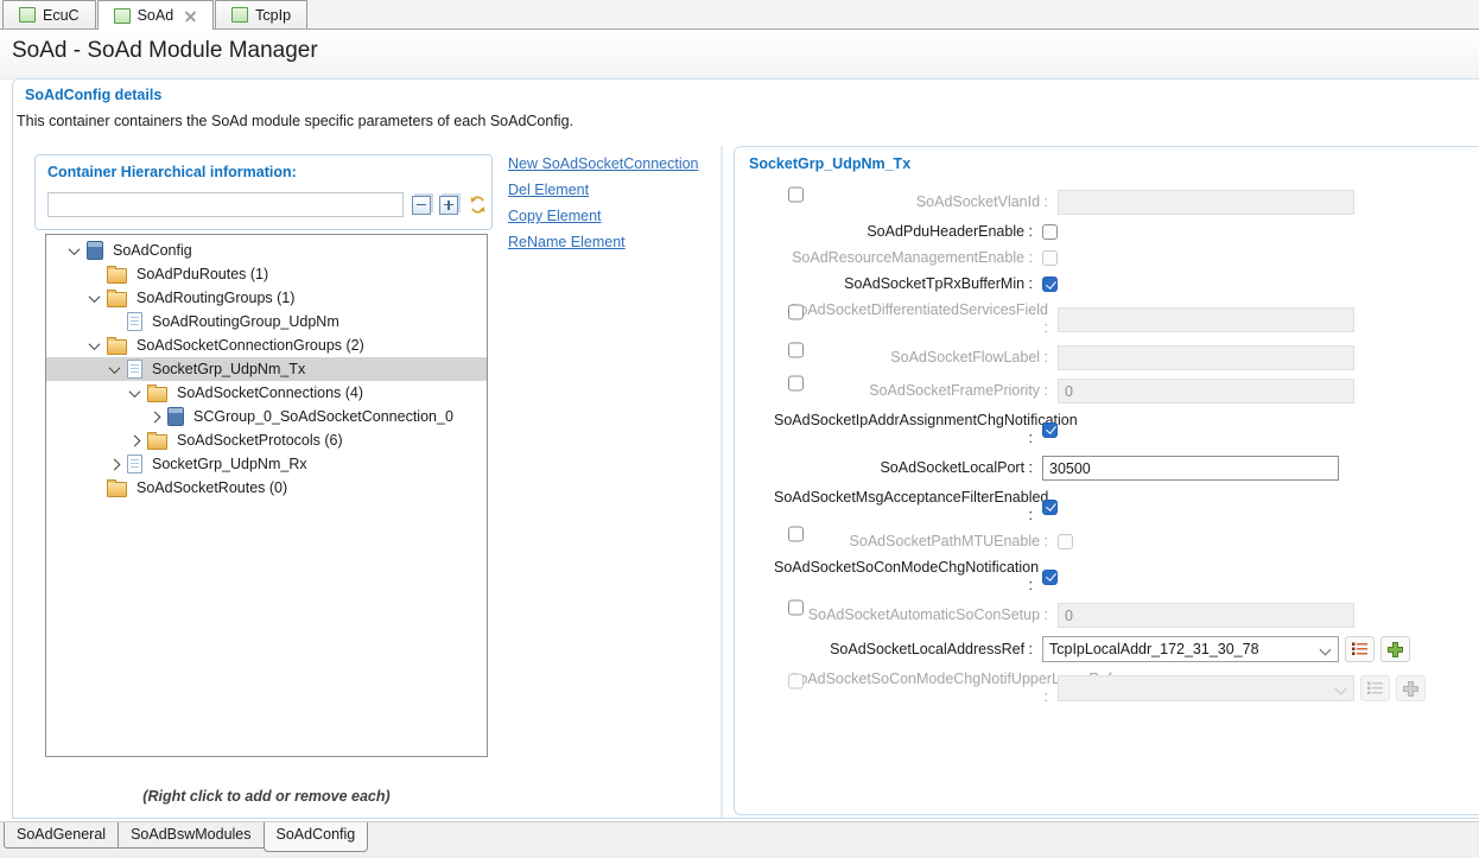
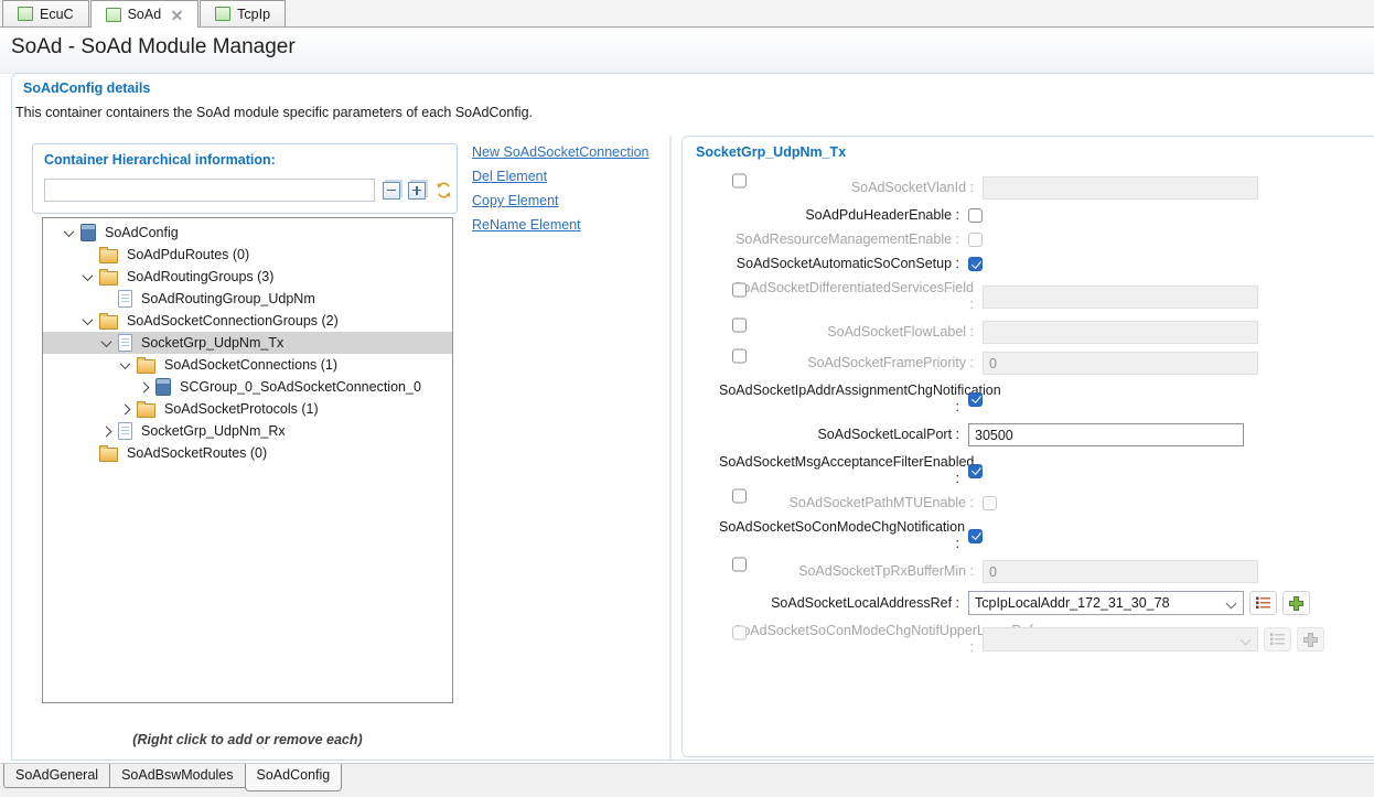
  EcuC
  SoAd
  TcpIp
  SoAd - SoAd Module Manager
  SoAdConfig details
  This container containers the SoAd module specific parameters of each SoAdConfig.
  Container Hierarchical information:
  SoAdConfig
- SoAdPduRoutes (1)
+ SoAdPduRoutes (0)
- SoAdRoutingGroups (1)
+ SoAdRoutingGroups (3)
  SoAdRoutingGroup_UdpNm
  SoAdSocketConnectionGroups (2)
  SocketGrp_UdpNm_Tx
- SoAdSocketConnections (4)
+ SoAdSocketConnections (1)
  SCGroup_0_SoAdSocketConnection_0
- SoAdSocketProtocols (6)
+ SoAdSocketProtocols (1)
  SocketGrp_UdpNm_Rx
  SoAdSocketRoutes (0)
  New SoAdSocketConnection
  Del Element
  Copy Element
  ReName Element
  SocketGrp_UdpNm_Tx
  SoAdSocketVlanId :
  SoAdPduHeaderEnable :
  SoAdResourceManagementEnable :
- SoAdSocketTpRxBufferMin :
+ SoAdSocketAutomaticSoConSetup :
  AdSocketDifferentiatedServicesField :
  SoAdSocketFlowLabel :
  SoAdSocketFramePriority :
  0
  SoAdSocketIpAddrAssignmentChgNotification :
  SoAdSocketLocalPort :
  30500
  SoAdSocketMsgAcceptanceFilterEnabled :
  SoAdSocketPathMTUEnable :
  SoAdSocketSoConModeChgNotification :
- SoAdSocketAutomaticSoConSetup :
+ SoAdSocketTpRxBufferMin :
  0
  SoAdSocketLocalAddressRef :
  TcpIpLocalAddr_172_31_30_78
  AdSocketSoConModeChgNotifUpperL :
  (Right click to add or remove each)
  SoAdGeneral
  SoAdBswModules
  SoAdConfig
